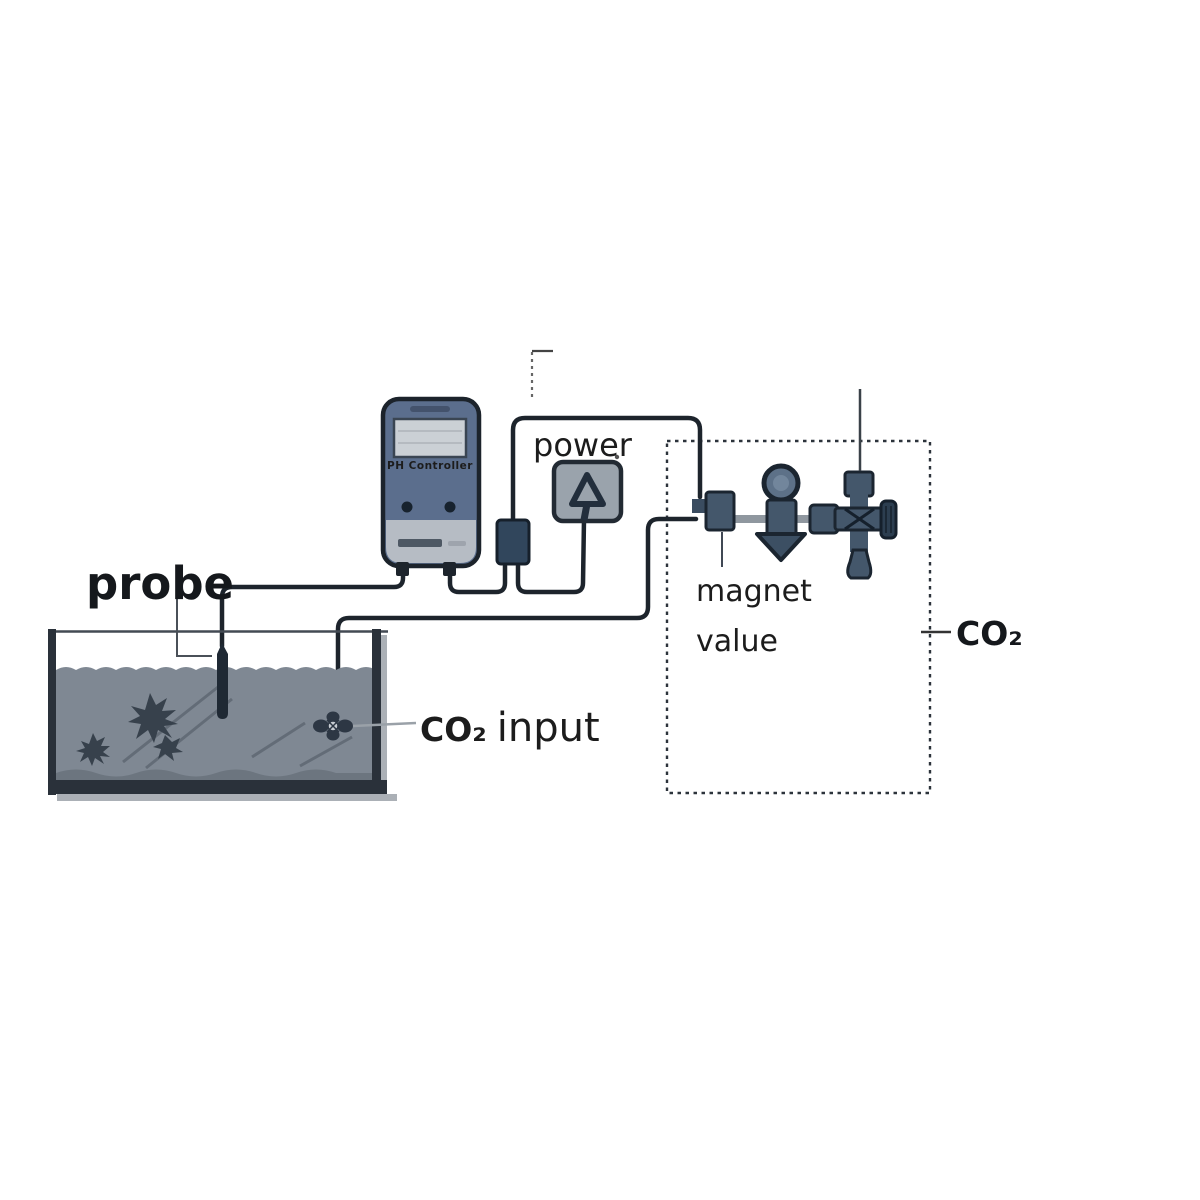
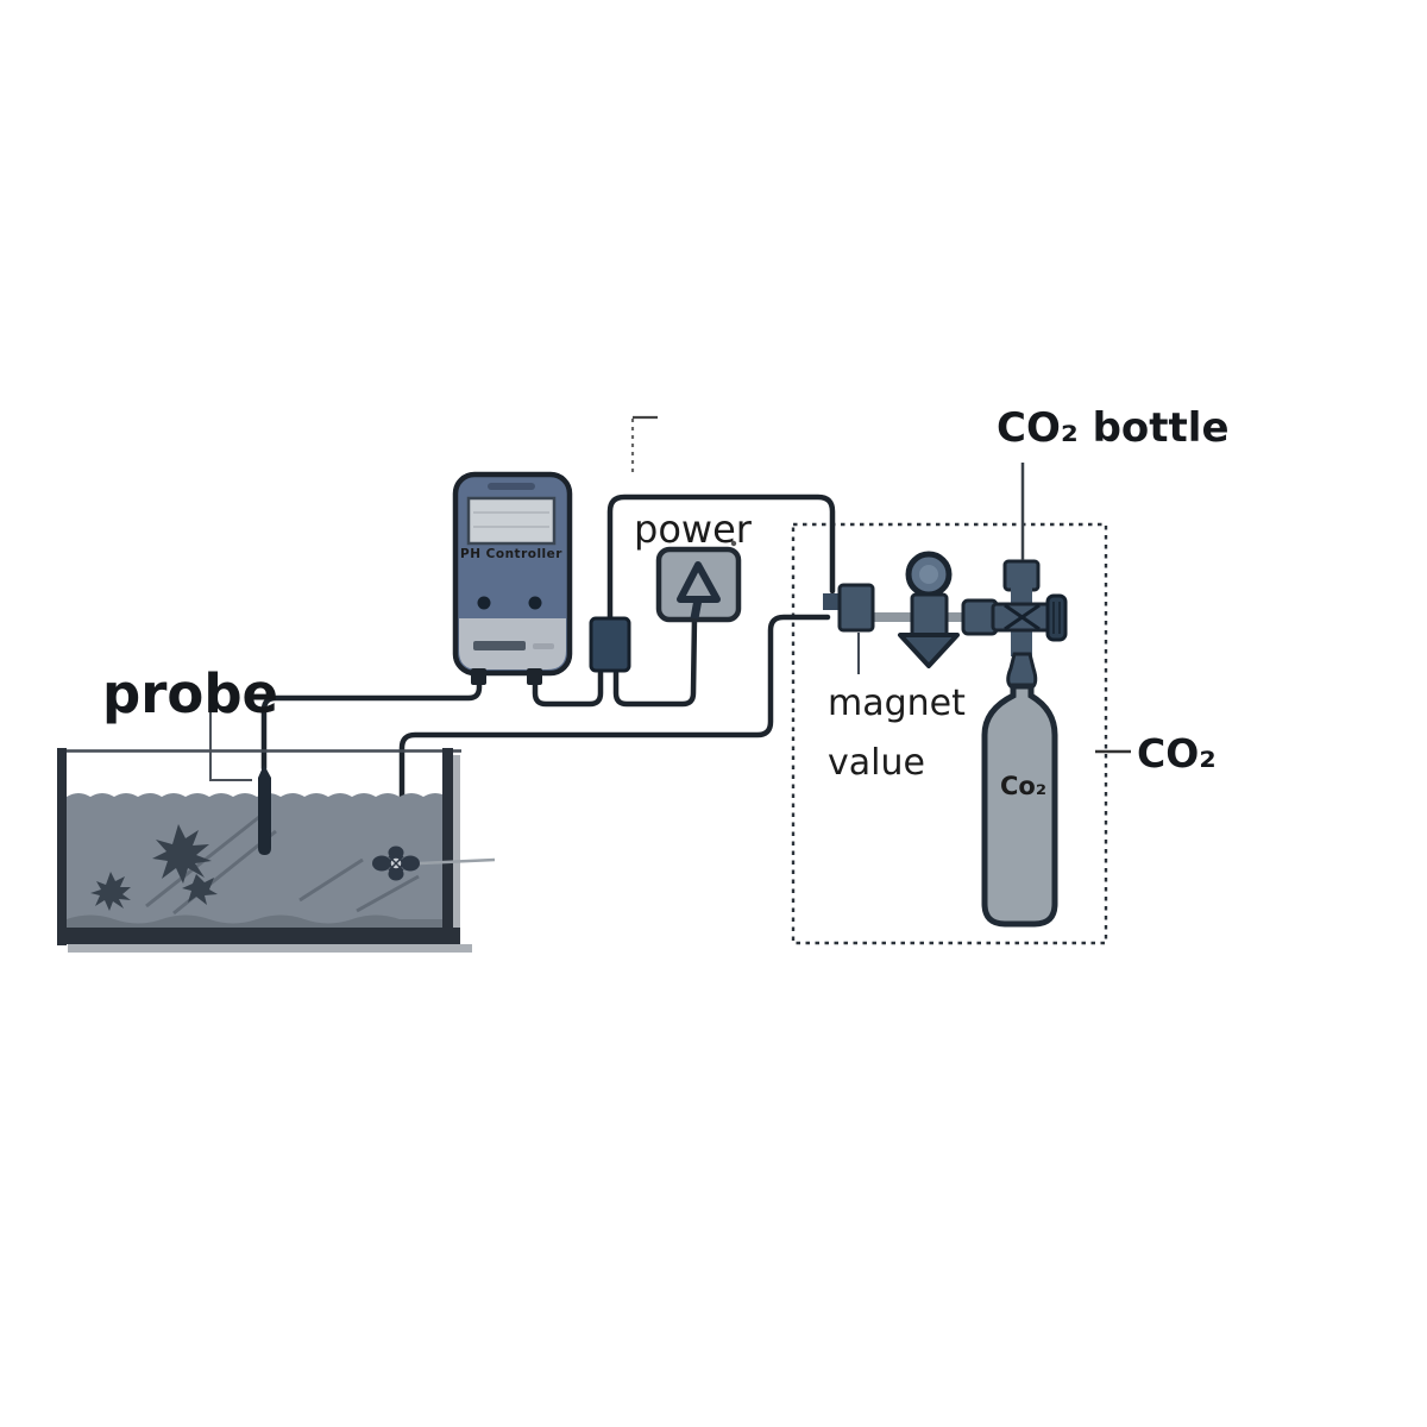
  PH Controller
+ Co₂
+ CO₂ bottle
  power
  magnet
  value
  CO₂
  probe
- CO₂ input
